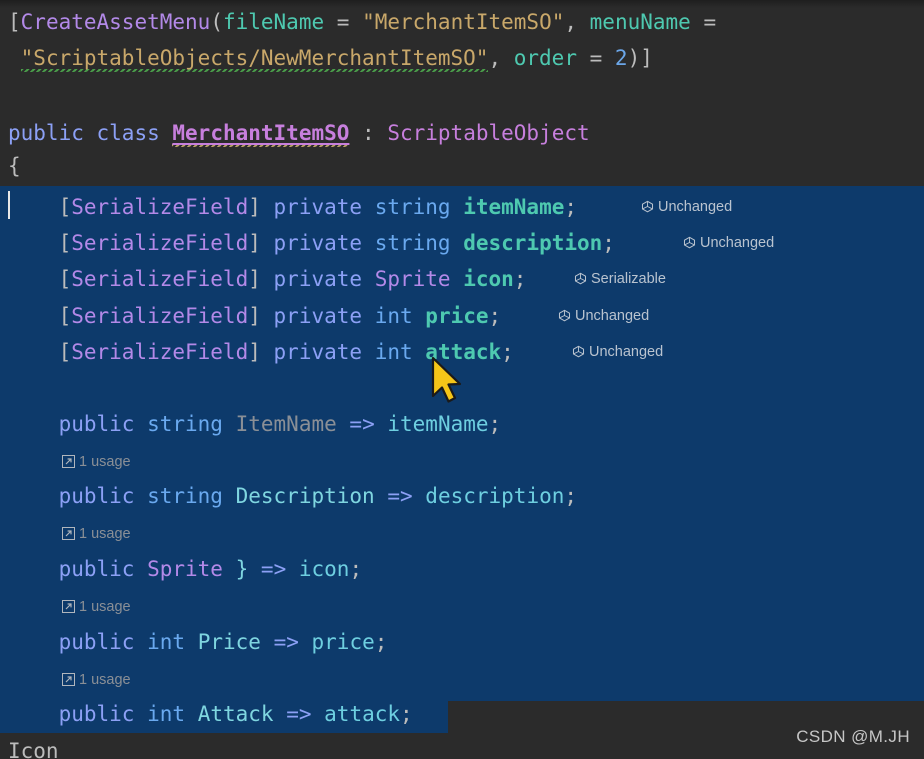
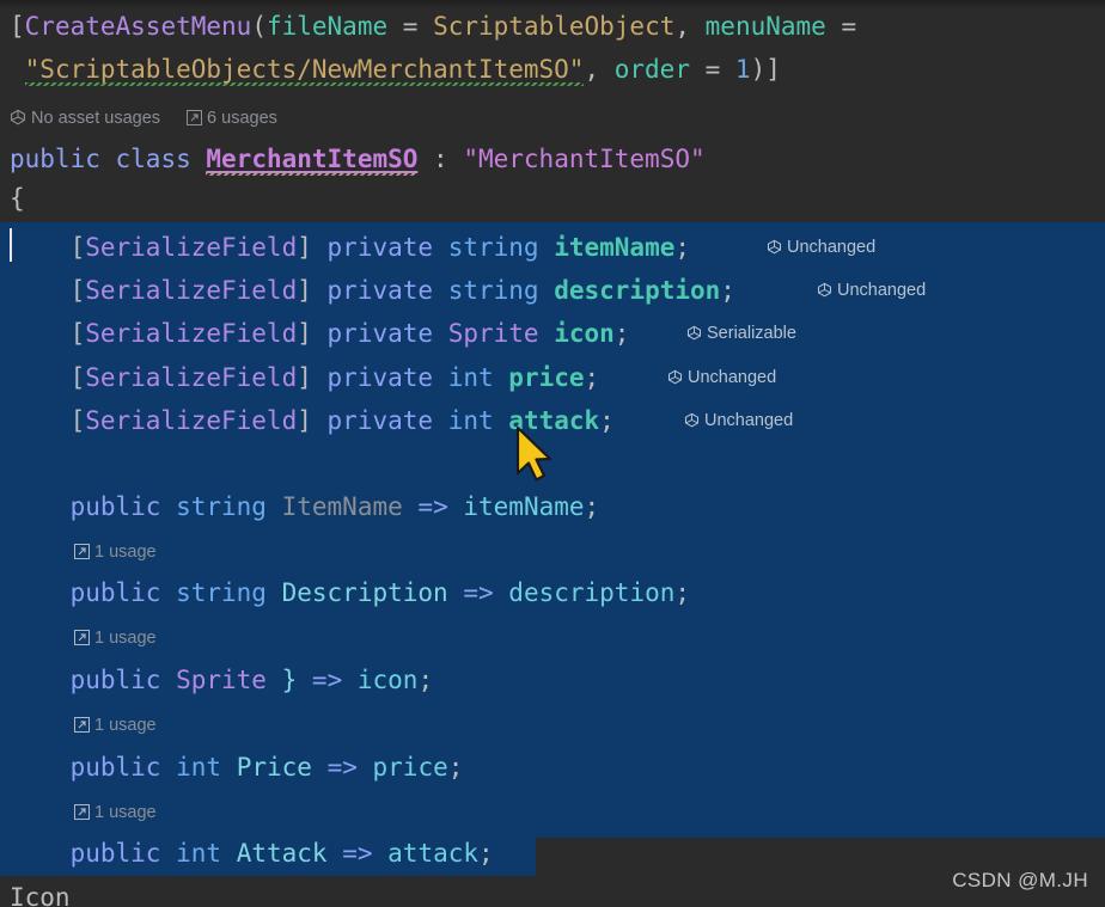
- [CreateAssetMenu(fileName = "MerchantItemSO", menuName =
+ [CreateAssetMenu(fileName = ScriptableObject, menuName =
- "ScriptableObjects/NewMerchantItemSO", order = 2)]
+ "ScriptableObjects/NewMerchantItemSO", order = 1)]
+ No asset usages 6 usages
- public class MerchantItemSO : ScriptableObject
+ public class MerchantItemSO : "MerchantItemSO"
  {
  [SerializeField] private string itemName;
  Unchanged
  [SerializeField] private string description;
  Unchanged
  [SerializeField] private Sprite icon;
  Serializable
  [SerializeField] private int price;
  Unchanged
  [SerializeField] private int attack;
  Unchanged
  public string ItemName => itemName;
  1 usage
  public string Description => description;
  1 usage
  public Sprite } => icon;
  1 usage
  public int Price => price;
  1 usage
  public int Attack => attack;
  Icon
  CSDN @M.JH
